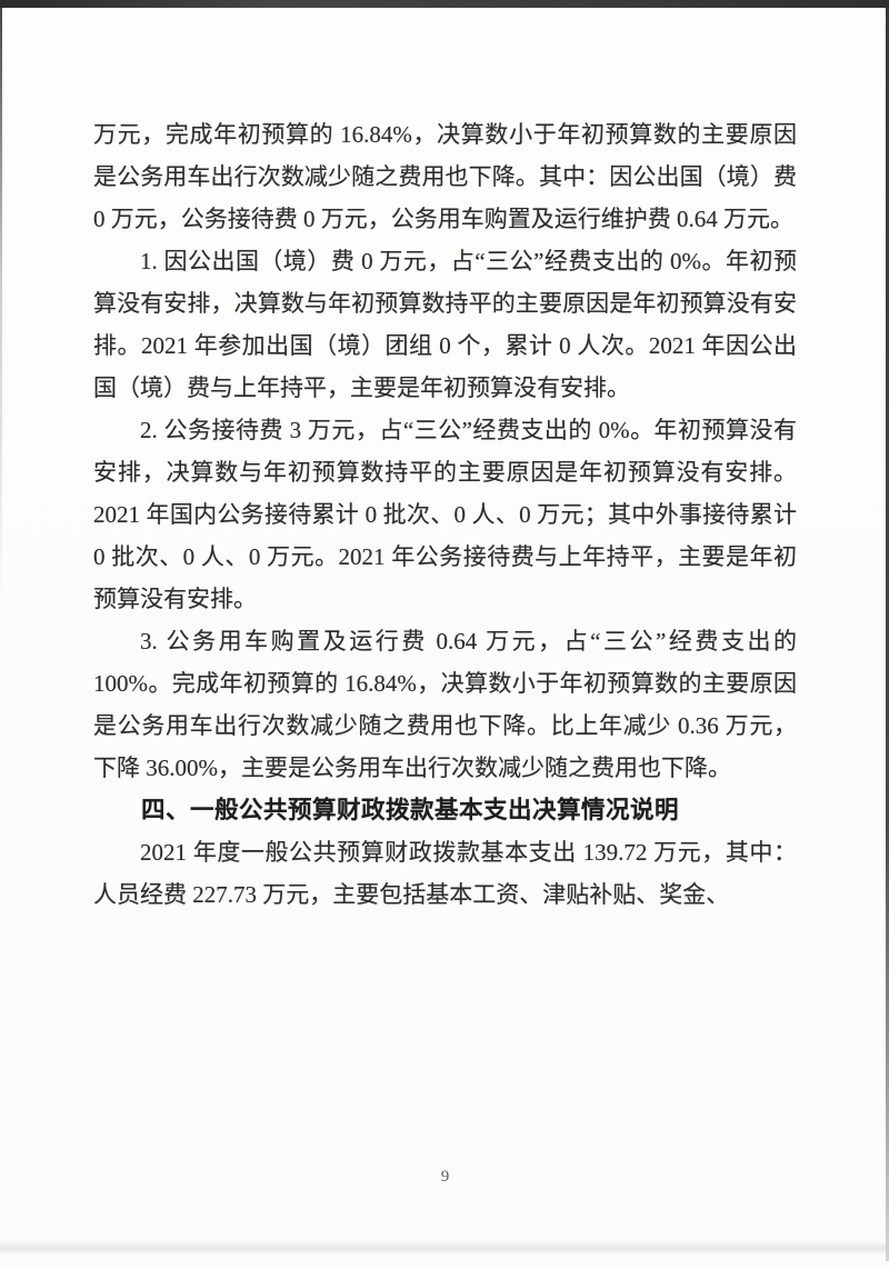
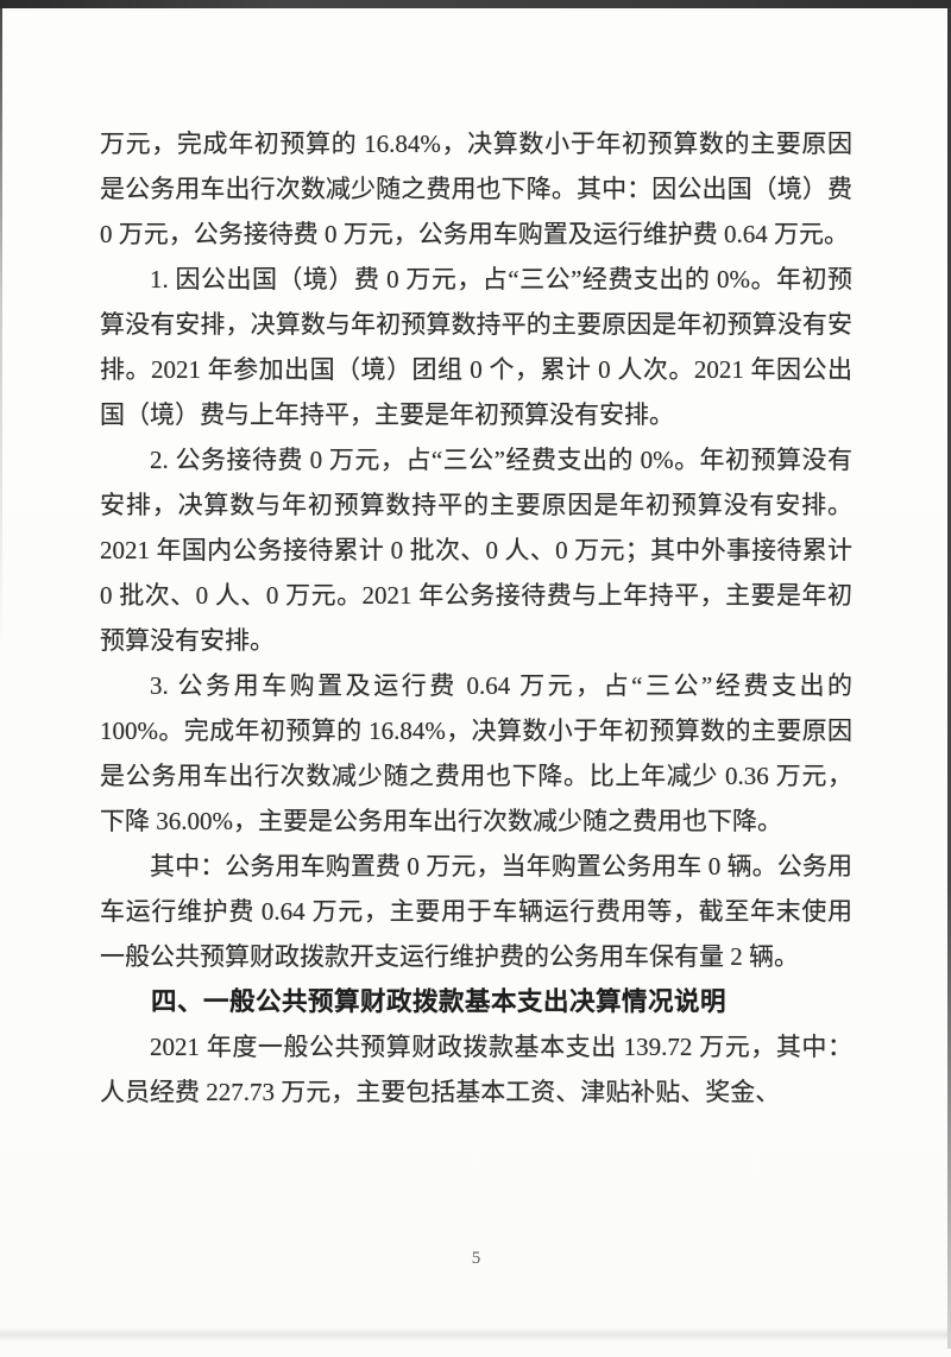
  万元，完成年初预算的 16.84%，决算数小于年初预算数的主要原因是公务用车出行次数减少随之费用也下降。其中：因公出国（境）费 0 万元，公务接待费 0 万元，公务用车购置及运行维护费 0.64 万元。
  1. 因公出国（境）费 0 万元，占“三公”经费支出的 0%。年初预算没有安排，决算数与年初预算数持平的主要原因是年初预算没有安排。2021 年参加出国（境）团组 0 个，累计 0 人次。2021 年因公出国（境）费与上年持平，主要是年初预算没有安排。
- 2. 公务接待费 3 万元，占“三公”经费支出的 0%。年初预算没有安排，决算数与年初预算数持平的主要原因是年初预算没有安排。2021 年国内公务接待累计 0 批次、0 人、0 万元；其中外事接待累计 0 批次、0 人、0 万元。2021 年公务接待费与上年持平，主要是年初预算没有安排。
+ 2. 公务接待费 0 万元，占“三公”经费支出的 0%。年初预算没有安排，决算数与年初预算数持平的主要原因是年初预算没有安排。2021 年国内公务接待累计 0 批次、0 人、0 万元；其中外事接待累计 0 批次、0 人、0 万元。2021 年公务接待费与上年持平，主要是年初预算没有安排。
  3. 公务用车购置及运行费 0.64 万元，占“三公”经费支出的 100%。完成年初预算的 16.84%，决算数小于年初预算数的主要原因是公务用车出行次数减少随之费用也下降。比上年减少 0.36 万元，下降 36.00%，主要是公务用车出行次数减少随之费用也下降。
+ 其中：公务用车购置费 0 万元，当年购置公务用车 0 辆。公务用车运行维护费 0.64 万元，主要用于车辆运行费用等，截至年末使用一般公共预算财政拨款开支运行维护费的公务用车保有量 2 辆。
  四、一般公共预算财政拨款基本支出决算情况说明
  2021 年度一般公共预算财政拨款基本支出 139.72 万元，其中：人员经费 227.73 万元，主要包括基本工资、津贴补贴、奖金、
- 9
+ 5
